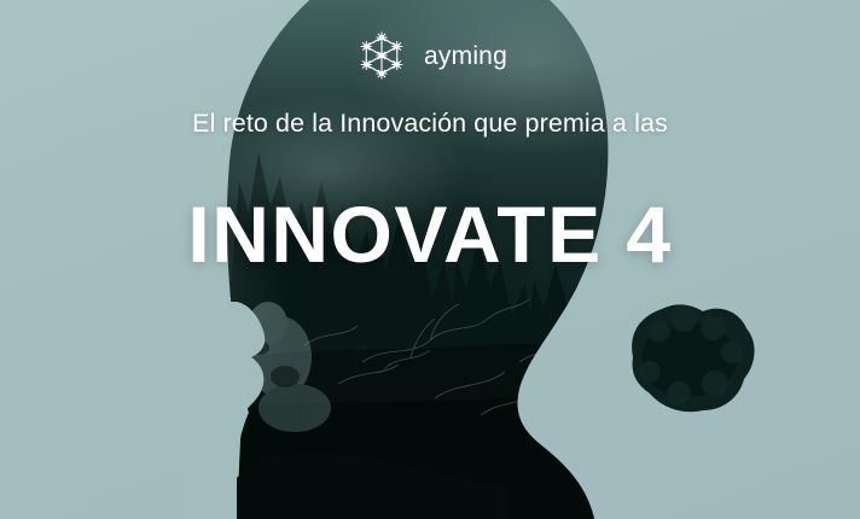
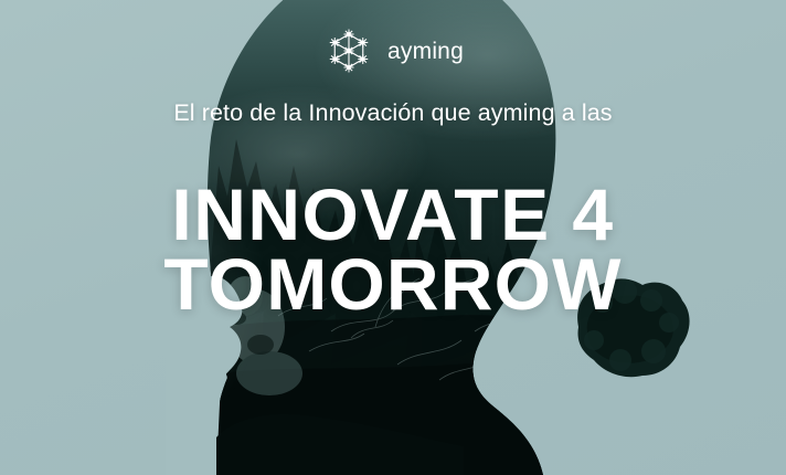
  ayming
- El reto de la Innovación que premia a las
+ El reto de la Innovación que ayming a las
  INNOVATE 4
+ TOMORROW
